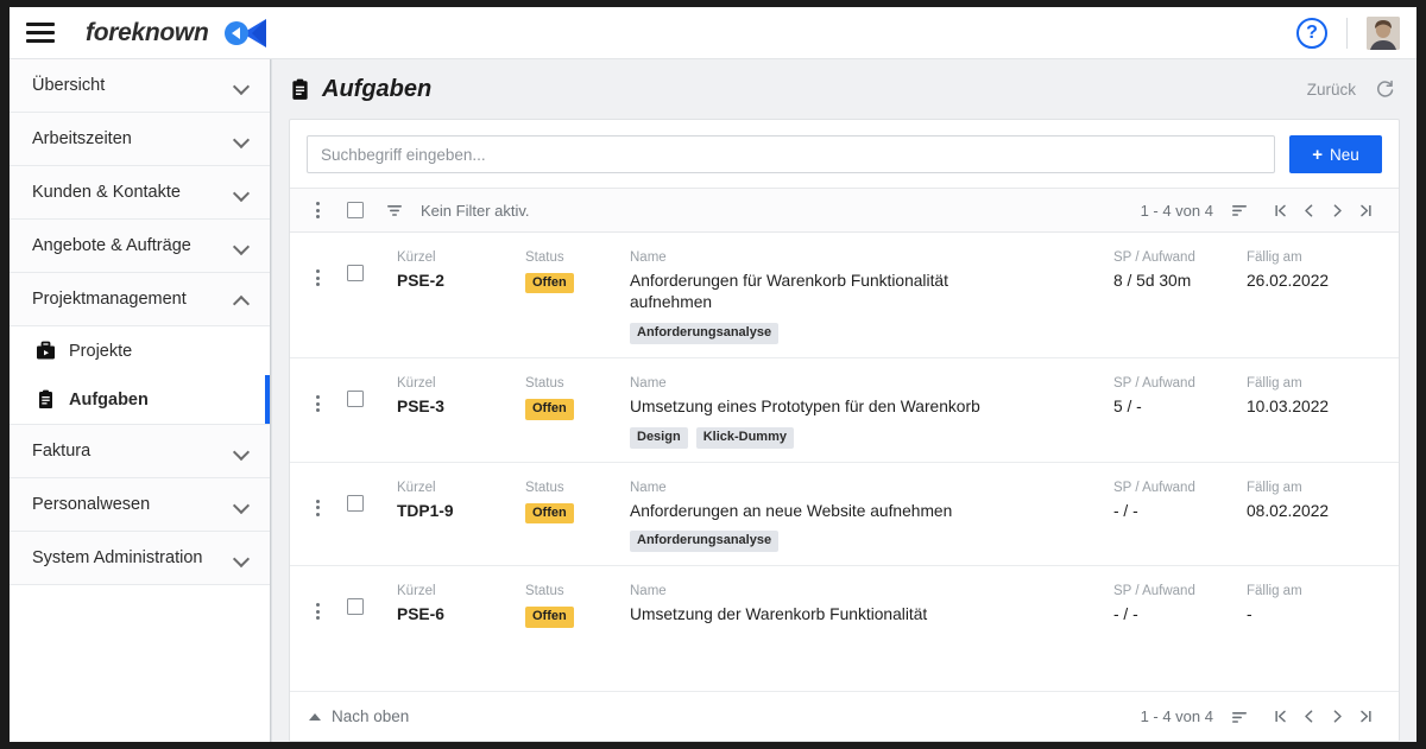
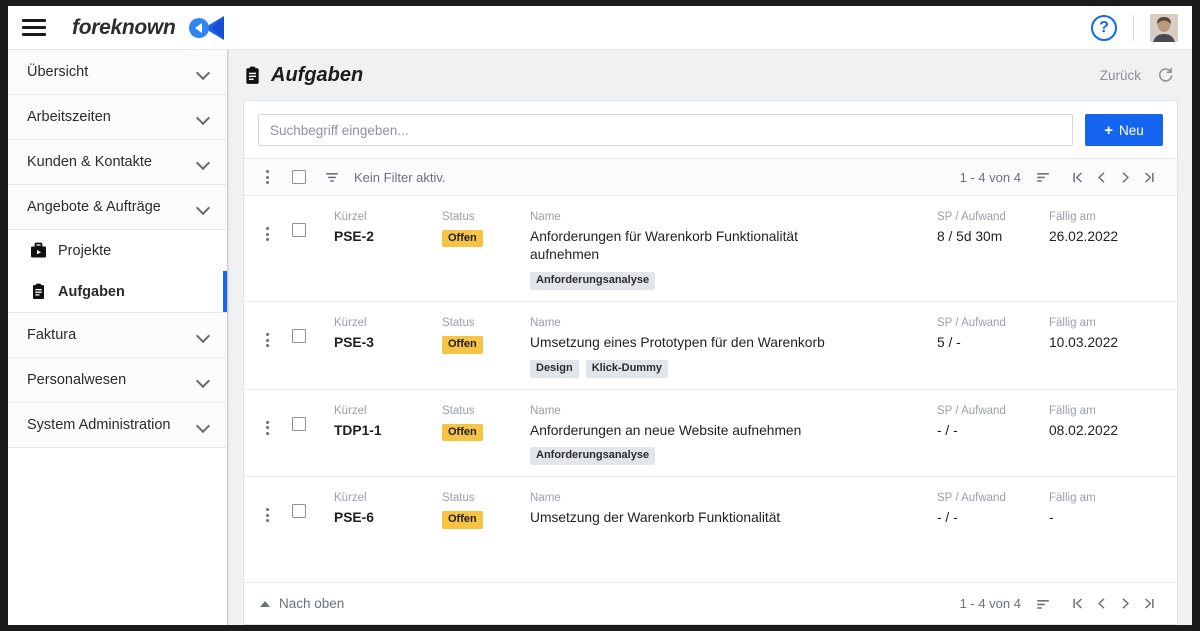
  foreknown
  ?
  Übersicht
  Arbeitszeiten
  Kunden & Kontakte
  Angebote & Aufträge
- Projektmanagement
  Projekte
  Aufgaben
  Faktura
  Personalwesen
  System Administration
  Aufgaben
  Zurück
  Suchbegriff eingeben...
  +
  Neu
  Kein Filter aktiv.
  1 - 4 von 4
  Kürzel
  PSE-2
  Status
  Offen
  Name
  Anforderungen für Warenkorb Funktionalität aufnehmen
  Anforderungsanalyse
  SP / Aufwand
  8 / 5d 30m
  Fällig am
  26.02.2022
  Kürzel
  PSE-3
  Status
  Offen
  Name
  Umsetzung eines Prototypen für den Warenkorb
  Design
  Klick-Dummy
  SP / Aufwand
  5 / -
  Fällig am
  10.03.2022
  Kürzel
- TDP1-9
+ TDP1-1
  Status
  Offen
  Name
  Anforderungen an neue Website aufnehmen
  Anforderungsanalyse
  SP / Aufwand
  - / -
  Fällig am
  08.02.2022
  Kürzel
  PSE-6
  Status
  Offen
  Name
  Umsetzung der Warenkorb Funktionalität
  SP / Aufwand
  - / -
  Fällig am
  -
  Nach oben
  1 - 4 von 4
